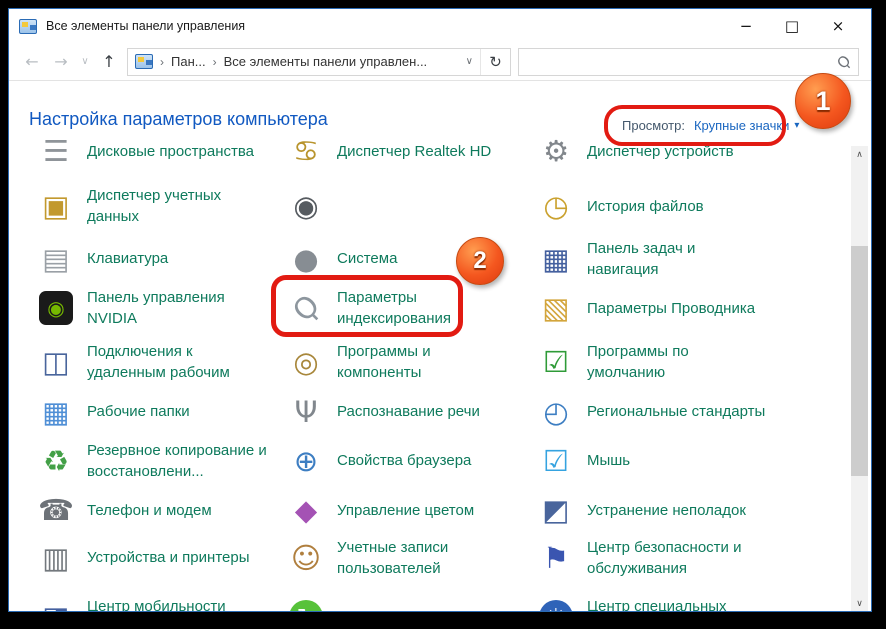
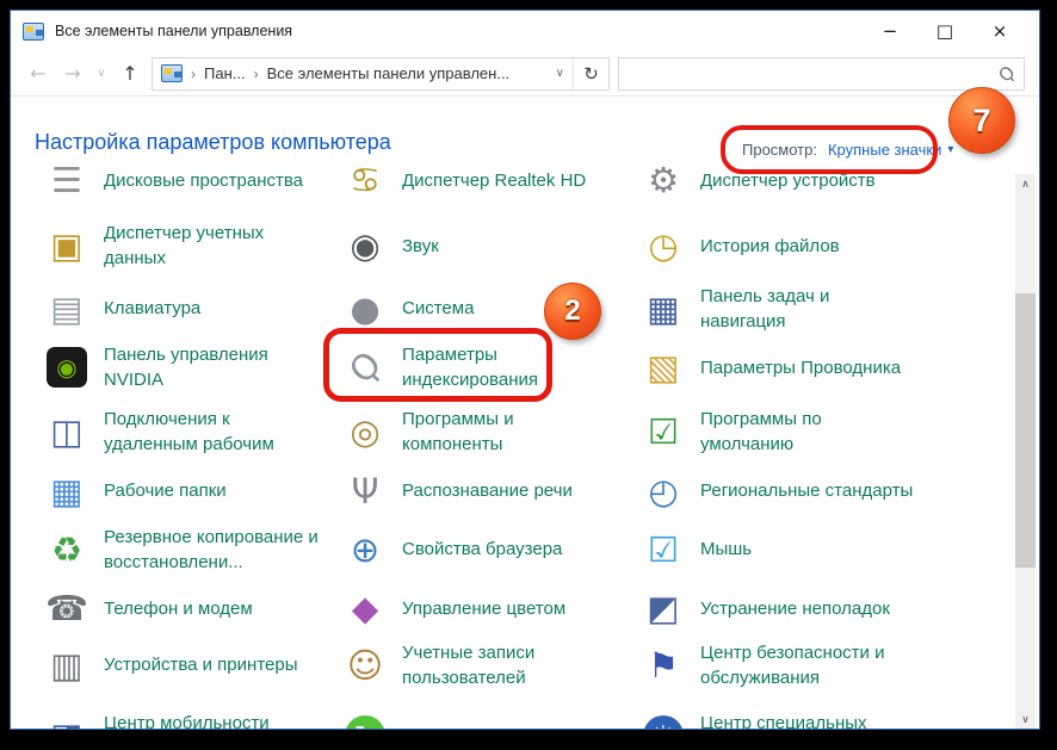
  Все элементы панели управления
  −
  □
  ×
  ←
  →
  ∨
  ↑
  ›
  Пан...
  ›
  Все элементы панели управлен...
  ∨
  ↻
  Настройка параметров компьютера
  Просмотр:
  Крупные значки
  ▾
  ☰
  Дисковые пространства
  ♋
  Диспетчер Realtek HD
  ⚙
  Диспетчер устройств
  ▣
  Диспетчер учетных
  данных
  ◉
+ Звук
  ◷
  История файлов
  ▤
  Клавиатура
  ●
  Система
  ▦
  Панель задач и
  навигация
  ◉
  Панель управления
  NVIDIA
  Параметры
  индексирования
  ▧
  Параметры Проводника
  ◫
  Подключения к
  удаленным рабочим
  ◎
  Программы и
  компоненты
  ☑
  Программы по
  умолчанию
  ▦
  Рабочие папки
  Ψ
  Распознавание речи
  ◴
  Региональные стандарты
  ♻
  Резервное копирование и
  восстановлени...
  ⊕
  Свойства браузера
  ☑
  Мышь
  ☎
  Телефон и модем
  ◆
  Управление цветом
  ◩
  Устранение неполадок
  ▥
  Устройства и принтеры
  ☺
  Учетные записи
  пользователей
  ⚑
  Центр безопасности и
  обслуживания
  Центр мобильности
  Центр специальных
  ∧
  ∨
- 1
+ 7
  2
